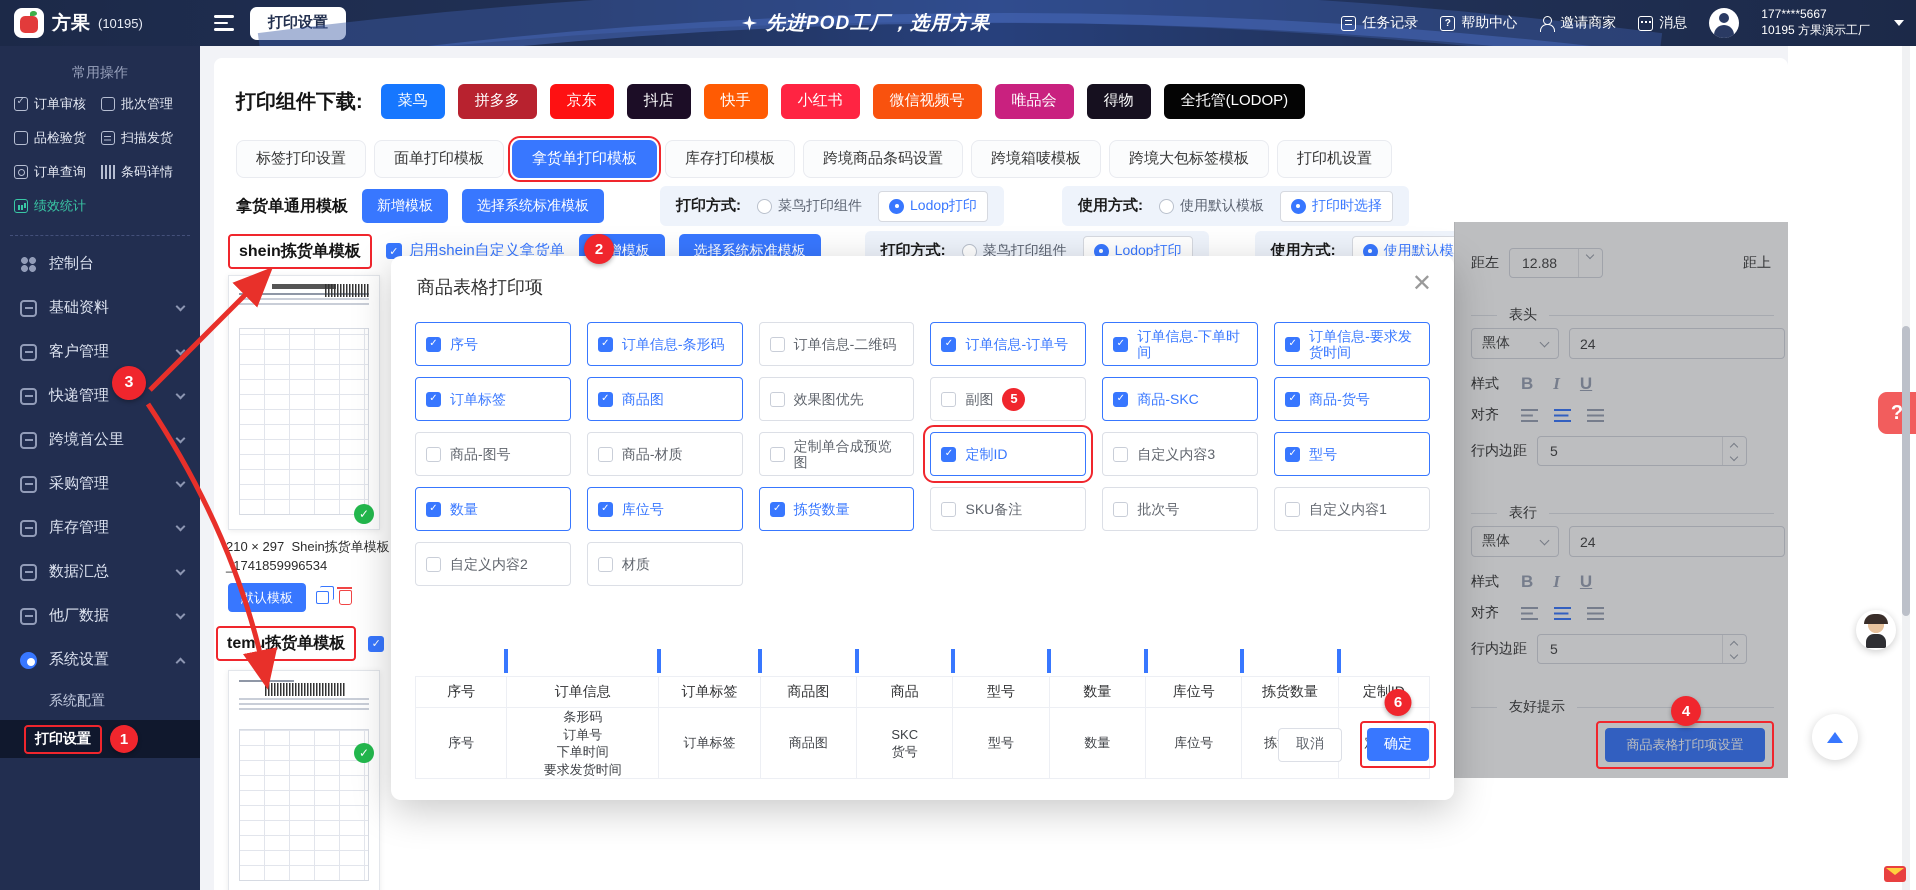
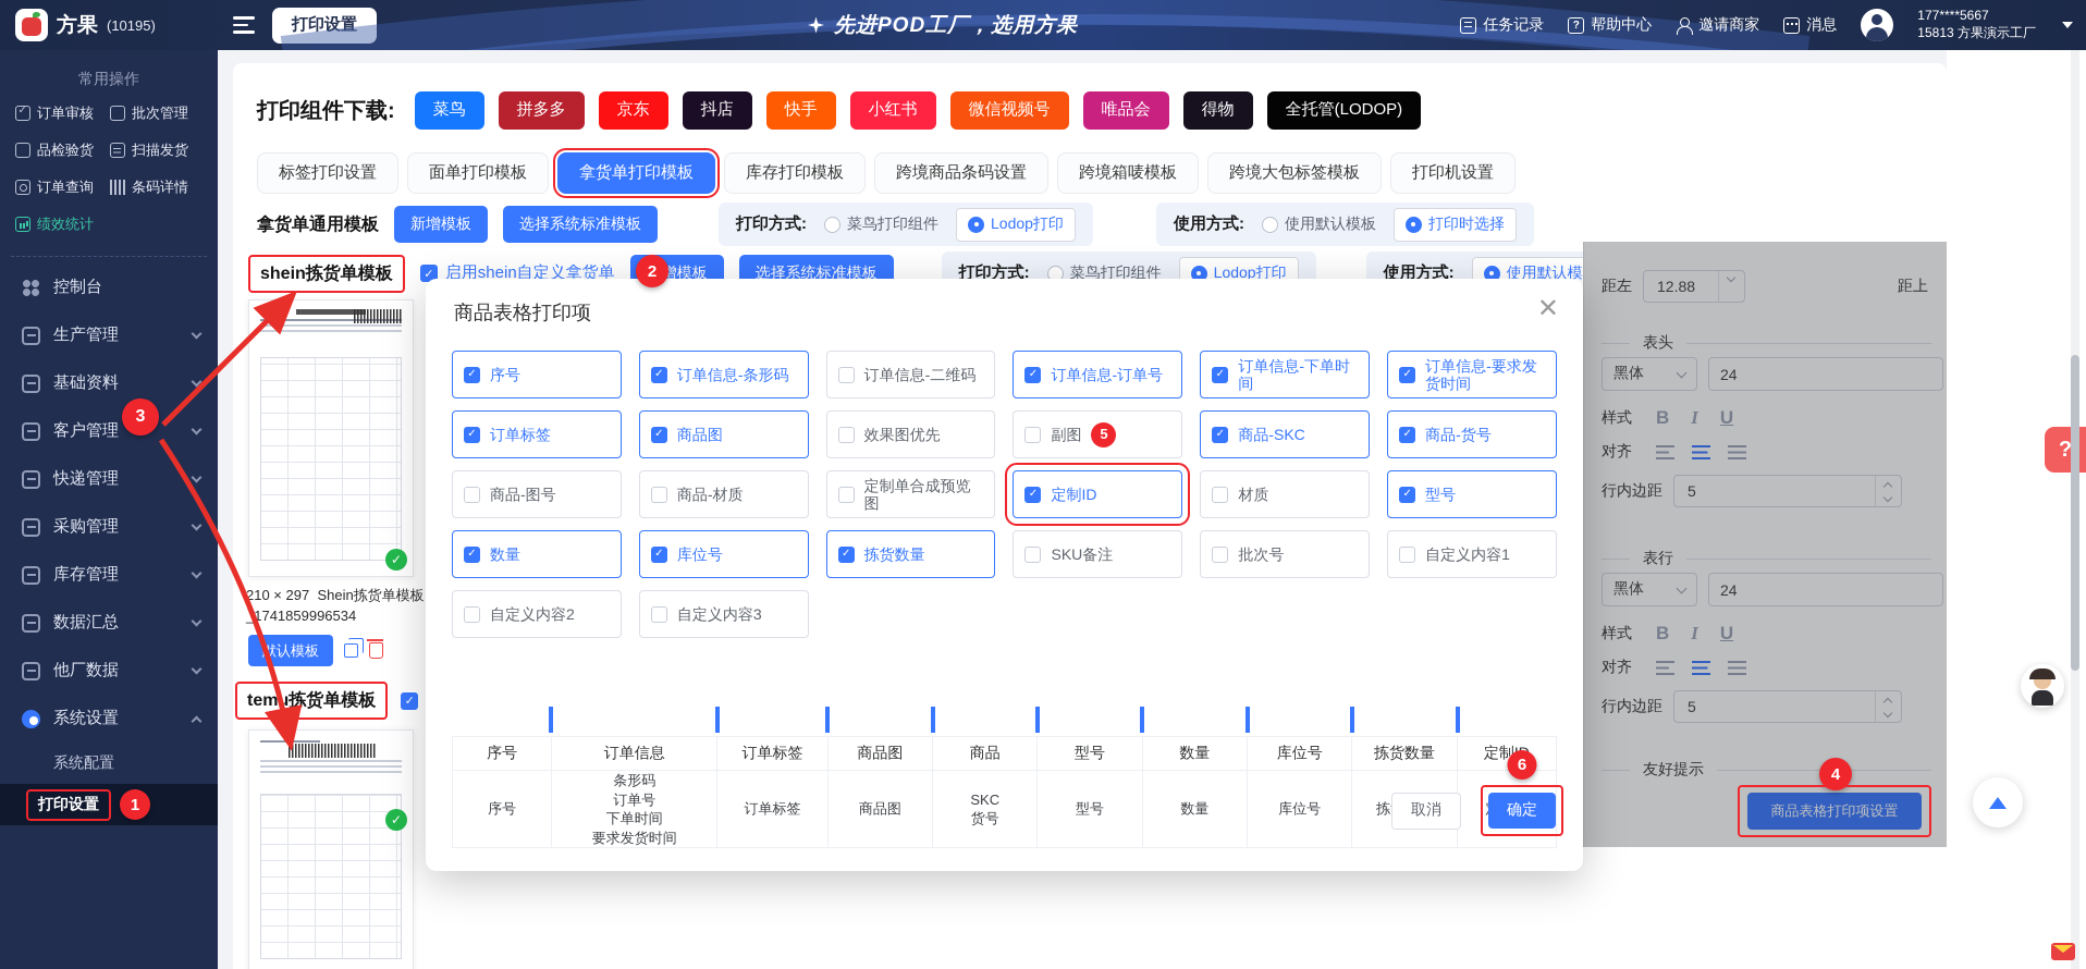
  方果
  (10195)
  打印设置
  先进POD工厂，选用方果
  任务记录
  ?
  帮助中心
  邀请商家
  消息
  177****5667
- 10195 方果演示工厂
+ 15813 方果演示工厂
  常用操作
  订单审核
  批次管理
  品检验货
  扫描发货
  订单查询
  条码详情
  绩效统计
  控制台
+ 生产管理
  基础资料
  客户管理
  快递管理
- 跨境首公里
  采购管理
  库存管理
  数据汇总
  他厂数据
  系统设置
  系统配置
  打印设置
  1
  打印组件下载:
  菜鸟
  拼多多
  京东
  抖店
  快手
  小红书
  微信视频号
  唯品会
  得物
  全托管(LODOP)
  标签打印设置
  面单打印模板
  拿货单打印模板
  库存打印模板
  跨境商品条码设置
  跨境箱唛模板
  跨境大包标签模板
  打印机设置
  拿货单通用模板
  新增模板
  选择系统标准模板
  打印方式:
  菜鸟打印组件
  Lodop打印
  使用方式:
  使用默认模板
  打印时选择
  shein拣货单模板
  ✓
  启用shein自定义拿货单
  增模板
  选择系统标准模板
  打印方式:
  菜鸟打印组件
  Lodop打印
  使用方式:
  使用默认模
  ✓
  210 × 297 Shein拣货单模板_1741859996534
  默认模板
  temu拣货单模板
  ✓
  ✓
  距左
  12.88
  距上
  表头
  黑体
  24
  样式
  B
  I
  U
  对齐
  行内边距
  5
  表行
  黑体
  24
  样式
  B
  I
  U
  对齐
  行内边距
  5
  友好提示
  商品表格打印项设置
  商品表格打印项
  ✕
  ✓
  序号
  ✓
  订单信息-条形码
  订单信息-二维码
  ✓
  订单信息-订单号
  ✓
  订单信息-下单时间
  ✓
  订单信息-要求发货时间
  ✓
  订单标签
  ✓
  商品图
  效果图优先
  副图
  5
  ✓
  商品-SKC
  ✓
  商品-货号
  商品-图号
  商品-材质
  定制单合成预览图
  ✓
  定制ID
- 自定义内容3
+ 材质
  ✓
  型号
  ✓
  数量
  ✓
  库位号
  ✓
  拣货数量
  SKU备注
  批次号
  自定义内容1
  自定义内容2
- 材质
+ 自定义内容3
  序号	订单信息	订单标签	商品图	商品	型号	数量	库位号	拣货数量	定制
  序号	条形码订单号下单时间要求发货时间	订单标签	商品图	SKC货号	型号	数量	库位号	拣
  取消
  6
  确定
  ?
  3
  2
  4
